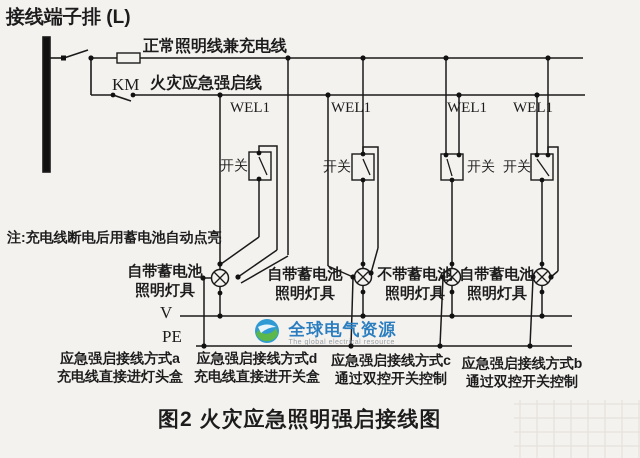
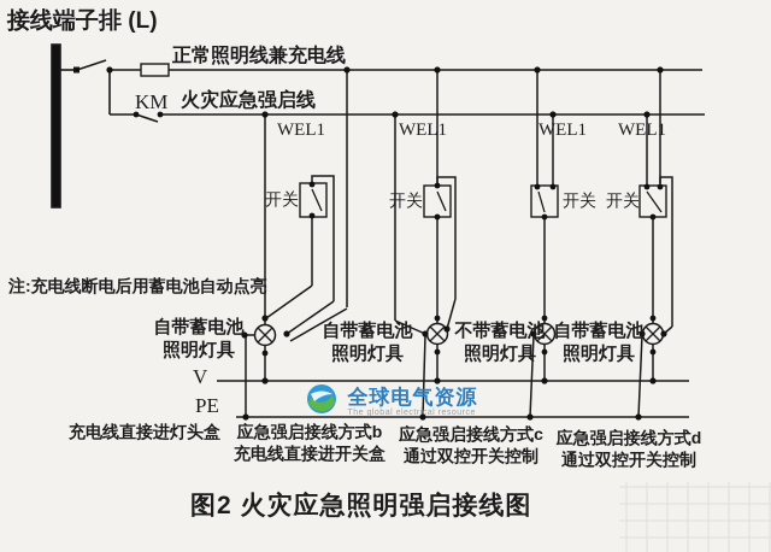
  接线端子排 (L)
  正常照明线兼充电线
  KM
  火灾应急强启线
  WEL1
  WEL1
  WEL1
  WEL1
  开关
  开关
  开关
  开关
  注:充电线断电后用蓄电池自动点亮
  自带蓄电池
  照明灯具
  自带蓄电池
  照明灯具
  不带蓄电池
  照明灯具
  自带蓄电池
  照明灯具
  V
  PE
  全球电气资源
- 应急强启接线方式a
  充电线直接进灯头盒
- 应急强启接线方式d
+ 应急强启接线方式b
  充电线直接进开关盒
  应急强启接线方式c
  通过双控开关控制
- 应急强启接线方式b
+ 应急强启接线方式d
  通过双控开关控制
  图2 火灾应急照明强启接线图
